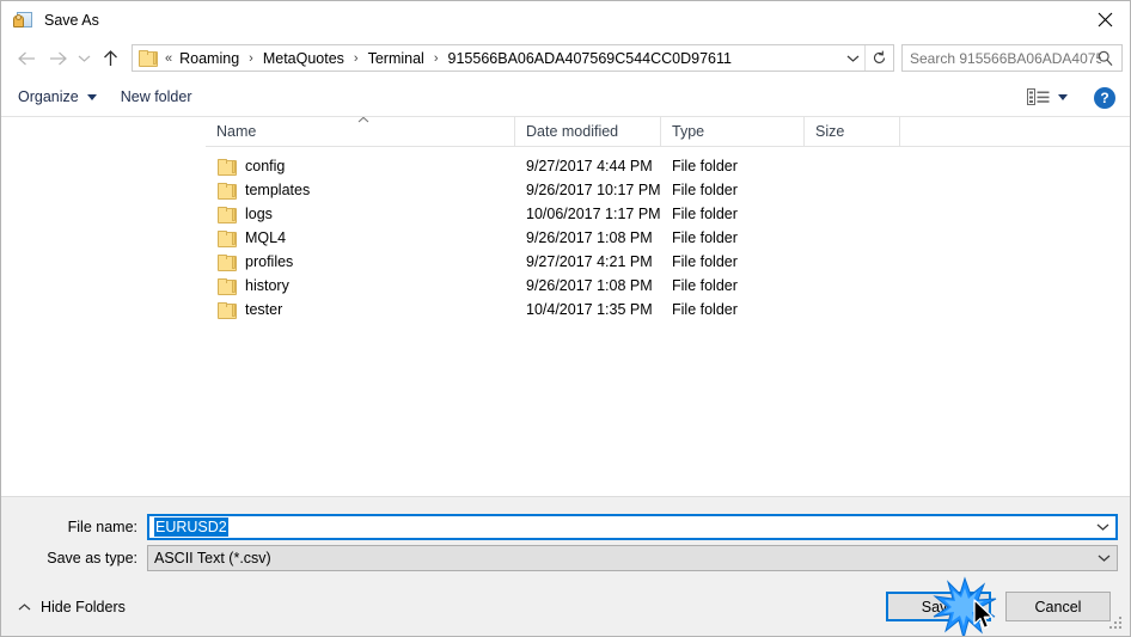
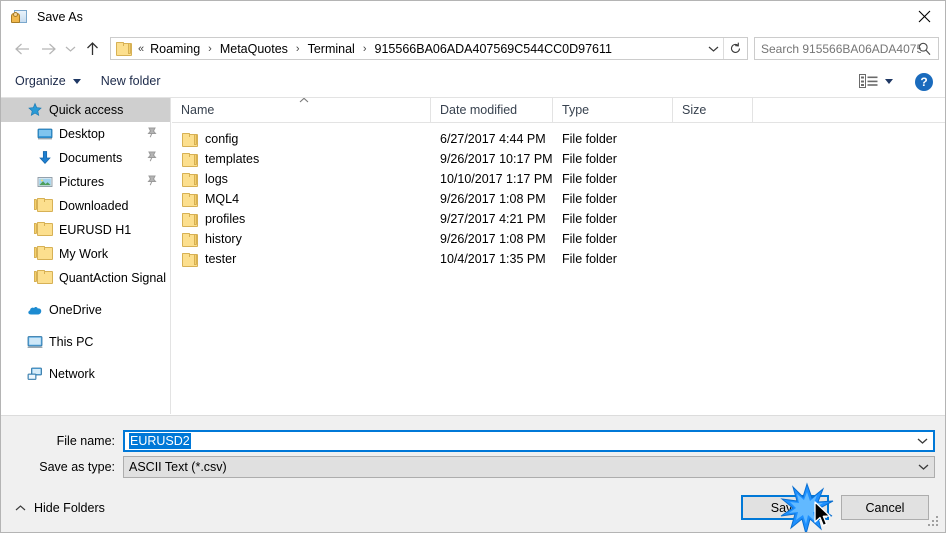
  Save As
  «
  Roaming
  ›
  MetaQuotes
  ›
  Terminal
  ›
  915566BA06ADA407569C544CC0D97611
  Search 915566BA06ADA407
  Organize
  New folder
  ?
+ Quick access
+ Desktop
+ Documents
+ Pictures
+ Downloaded
+ EURUSD H1
+ My Work
+ QuantAction Signal
+ OneDrive
+ This PC
+ Network
  Name
  Date modified
  Type
  Size
  config
- 9/27/2017 4:44 PM
+ 6/27/2017 4:44 PM
  File folder
  templates
  9/26/2017 10:17 PM
  File folder
  logs
- 10/06/2017 1:17 PM
+ 10/10/2017 1:17 PM
  File folder
  MQL4
  9/26/2017 1:08 PM
  File folder
  profiles
  9/27/2017 4:21 PM
  File folder
  history
  9/26/2017 1:08 PM
  File folder
  tester
  10/4/2017 1:35 PM
  File folder
  File name:
  EURUSD2
  Save as type:
  ASCII Text (*.csv)
  Hide Folders
  Sav
  Cancel
